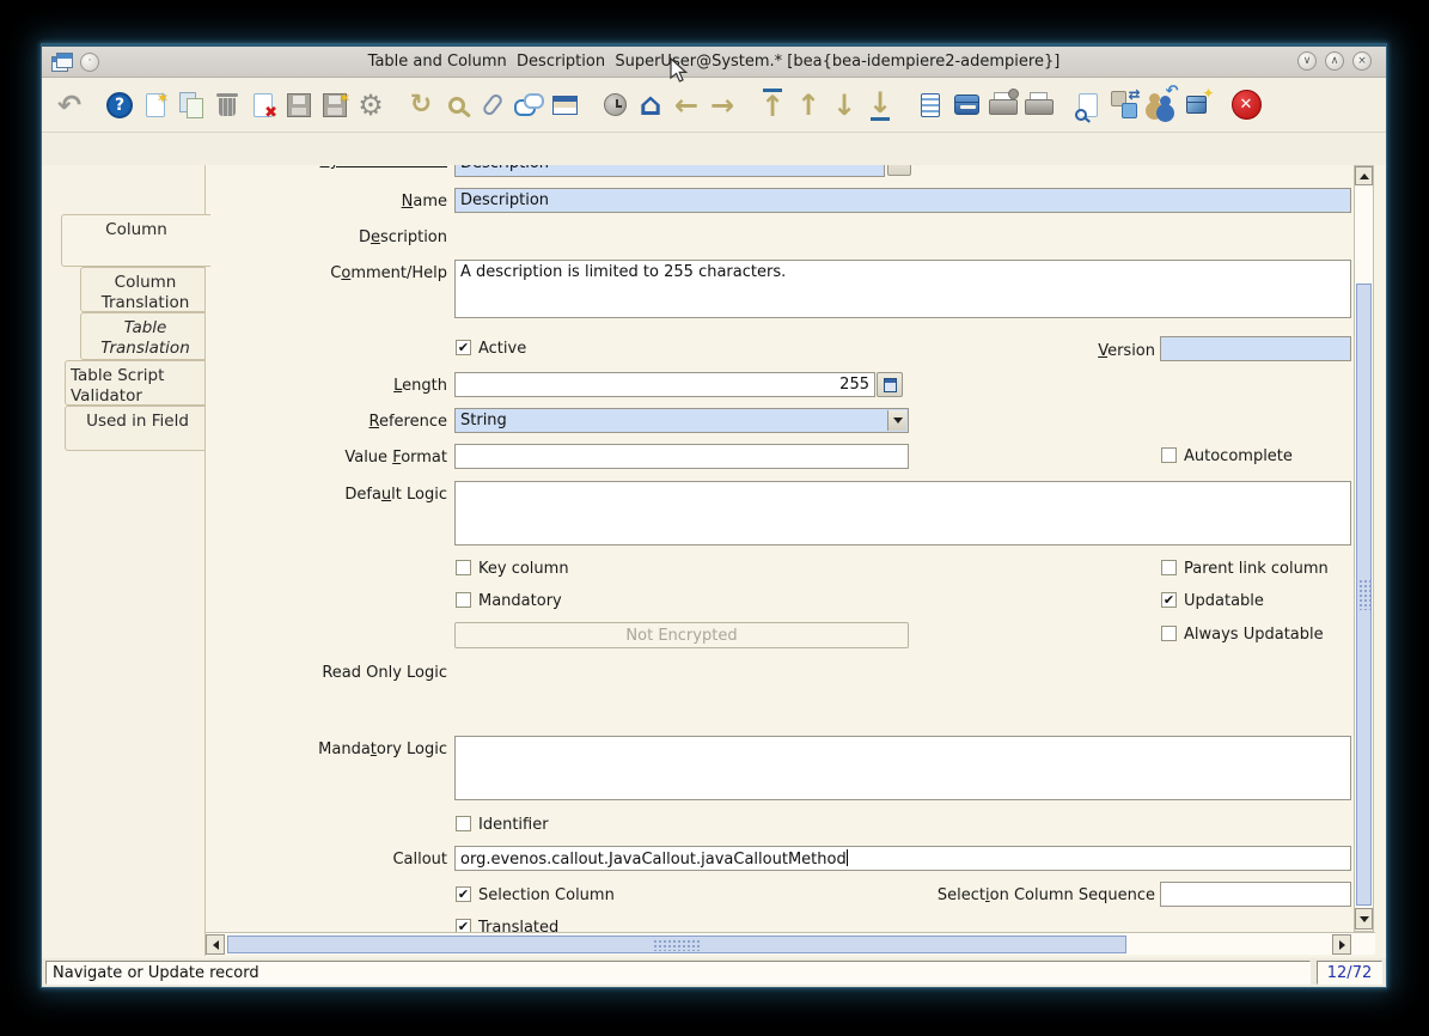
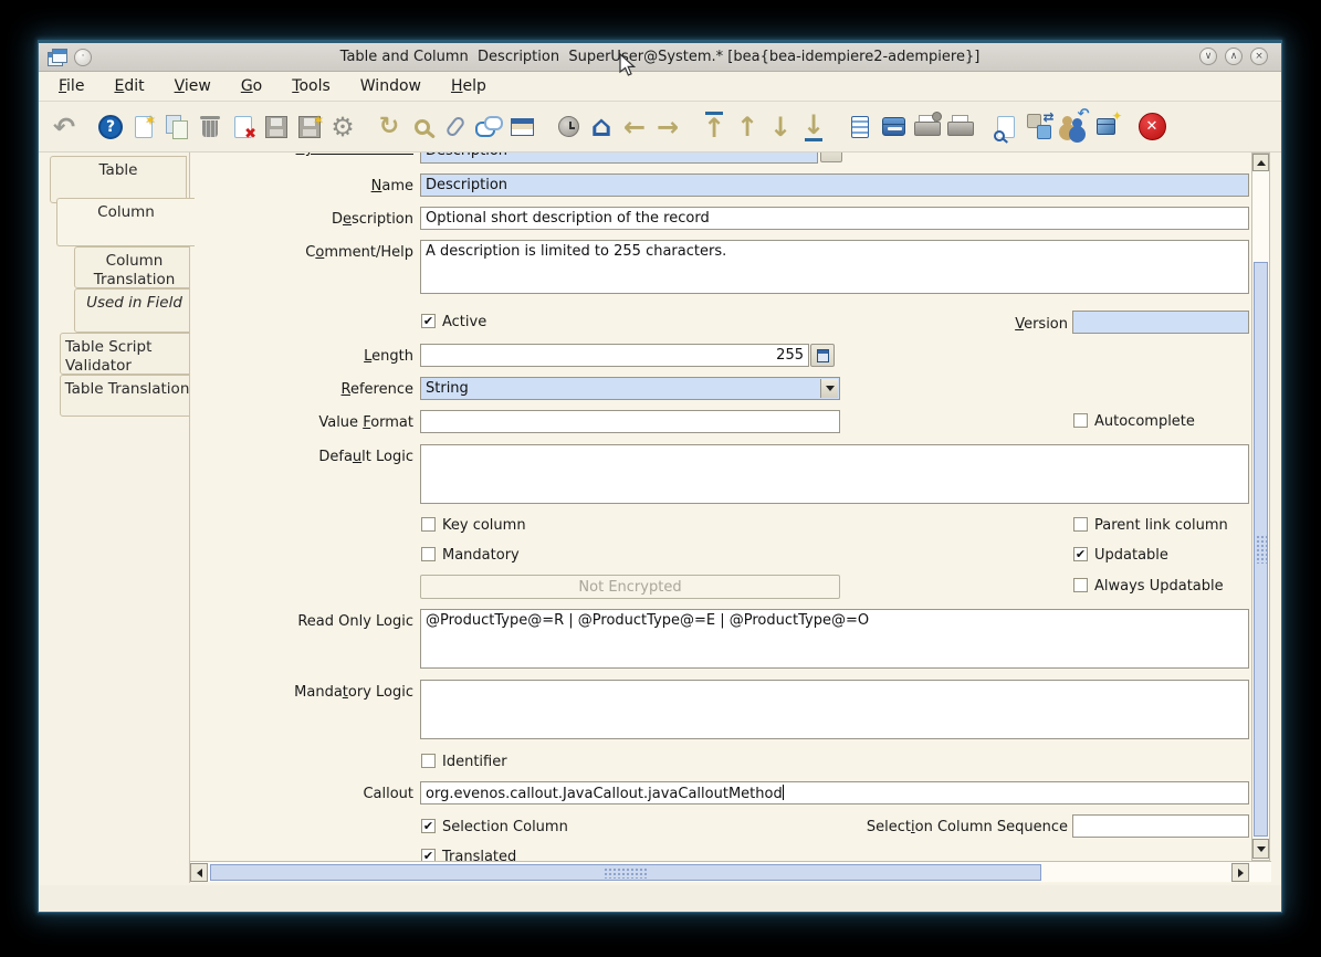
  ·
  Table and Column Description SuperUser@System.* [bea{bea-idempiere2-adempiere}]
  ∨
  ∧
  ×
+ File
+ Edit
+ View
+ Go
+ Tools
+ Window
+ Help
  ?
  ✶
  ✖
  ✶
  ←
  →
  ↑
  ↑
  ↓
  ↓
  ⇄
  ↶
  ✦
  ✕
+ Table
  Column
  Column Translation
- Table Translation
+ Used in Field
  Table Script Validator
- Used in Field
+ Table Translation
  Name
  Description
  Description
+ Optional short description of the record
  Comment/Help
  A description is limited to 255 characters.
  ✔
  Active
  Version
  Length
  255
  Reference
  String
  Value Format
  Autocomplete
  Default Logic
  Key column
  Parent link column
  Mandatory
  ✔
  Updatable
  Not Encrypted
  Always Updatable
  Read Only Logic
+ @ProductType@=R | @ProductType@=E | @ProductType@=O
  Mandatory Logic
  Identifier
  Callout
  org.evenos.callout.JavaCallout.javaCalloutMethod
  ✔
  Selection Column
  Selection Column Sequence
  ✔
  Translated
- Navigate or Update record
- 12/72
